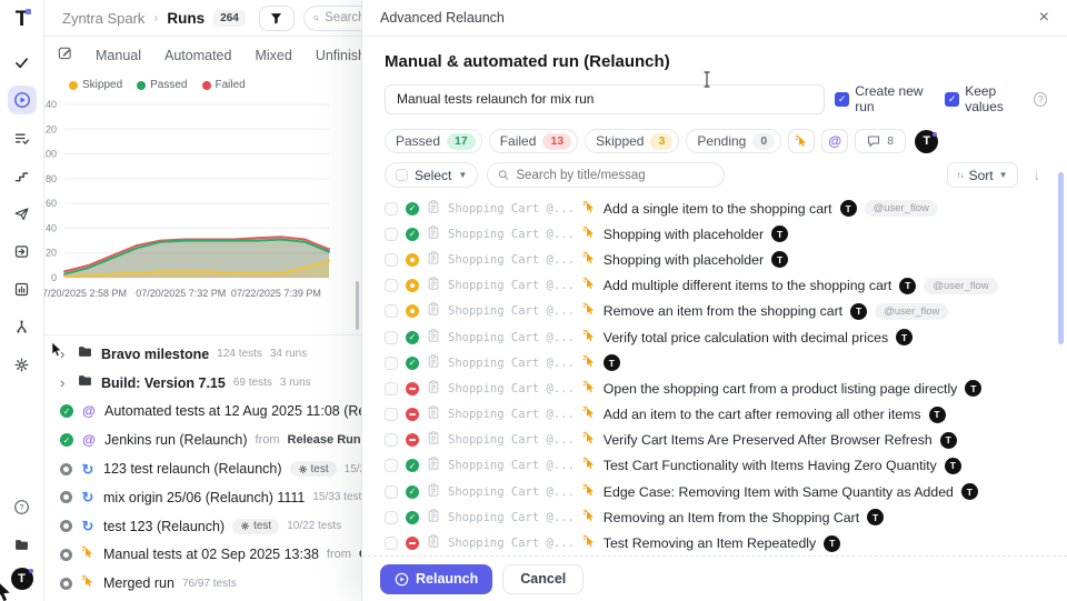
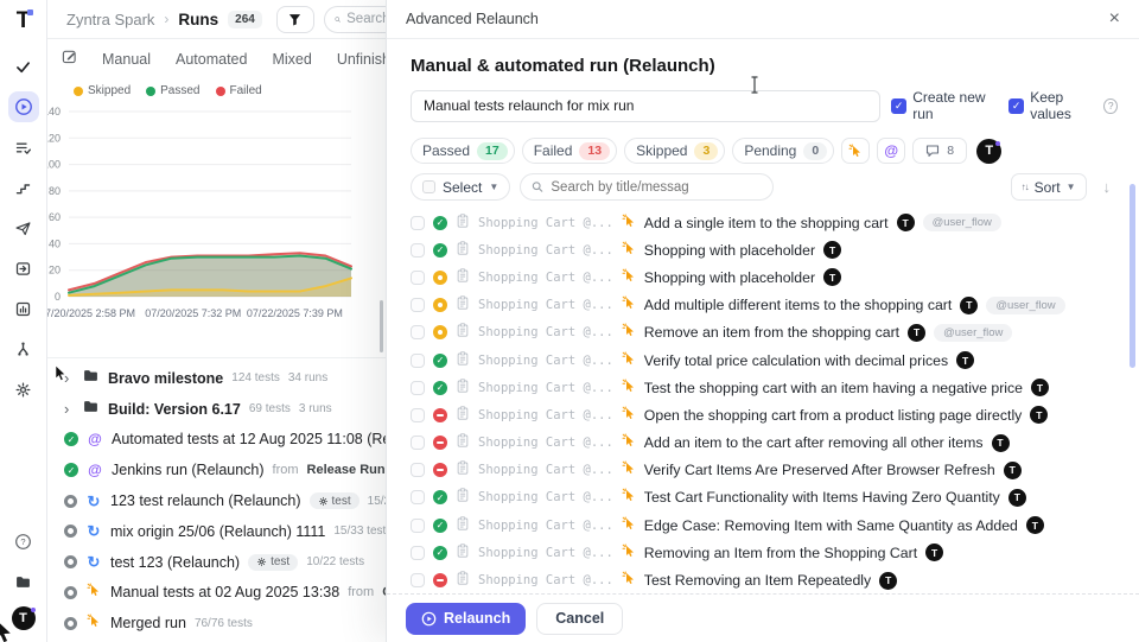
  T
  ?
  T
  Zyntra Spark
  ›
  Runs
  264
  Manual
  Automated
  Mixed
  Unfinis
  Skipped
  Passed
  Failed
  0
  20
  40
  60
  80
  7/20/2025 2:58 PM
  07/20/2025 7:32 PM
  07/22/2025 7:39 PM
  ›
  Bravo milestone
  124 tests
  34 runs
  ›
- Build: Version 7.15
+ Build: Version 6.17
  69 tests
  3 runs
  ✓
  @
  Automated tests at 12 Aug 2025 11:08 (R
  ✓
  @
  Jenkins run (Relaunch)
  from
  Release Run
  ↻
  123 test relaunch (Relaunch)
  test
  ↻
  mix origin 25/06 (Relaunch) 1111
  15/33 test
  ↻
  test 123 (Relaunch)
  test
  10/22 tests
- Manual tests at 02 Sep 2025 13:38
+ Manual tests at 02 Aug 2025 13:38
  from
  Merged run
- 76/97 tests
+ 76/76 tests
  Advanced Relaunch
  ×
  Manual & automated run (Relaunch)
  Manual tests relaunch for mix run
  ✓
  Create new run
  ✓
  Keep values
  ?
  Passed
  17
  Failed
  13
  Skipped
  3
  Pending
  0
  @
  8
  T
  Select
  ▼
  Search by title/messag
  ↑↓
  Sort
  ▼
  ↓
  ✓
  Shopping Cart @...
  Add a single item to the shopping cart
  T
  @user_flow
  ✓
  Shopping Cart @...
  Shopping with placeholder
  T
  Shopping Cart @...
  Shopping with placeholder
  T
  Shopping Cart @...
  Add multiple different items to the shopping cart
  T
  @user_flow
  Shopping Cart @...
  Remove an item from the shopping cart
  T
  @user_flow
  ✓
  Shopping Cart @...
  Verify total price calculation with decimal prices
  T
  ✓
  Shopping Cart @...
+ Test the shopping cart with an item having a negative price
  T
  Shopping Cart @...
  Open the shopping cart from a product listing page directly
  T
  Shopping Cart @...
  Add an item to the cart after removing all other items
  T
  Shopping Cart @...
  Verify Cart Items Are Preserved After Browser Refresh
  T
  ✓
  Shopping Cart @...
  Test Cart Functionality with Items Having Zero Quantity
  T
  ✓
  Shopping Cart @...
  Edge Case: Removing Item with Same Quantity as Added
  T
  ✓
  Shopping Cart @...
  Removing an Item from the Shopping Cart
  T
  Shopping Cart @...
  Test Removing an Item Repeatedly
  T
  Relaunch
  Cancel
